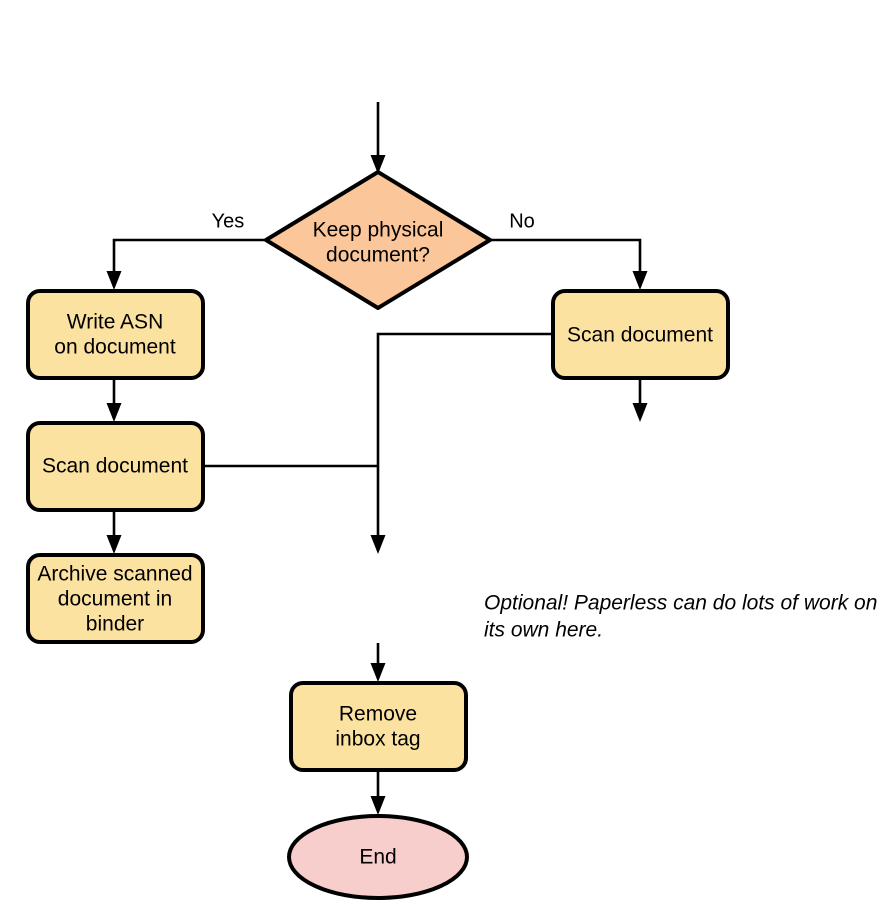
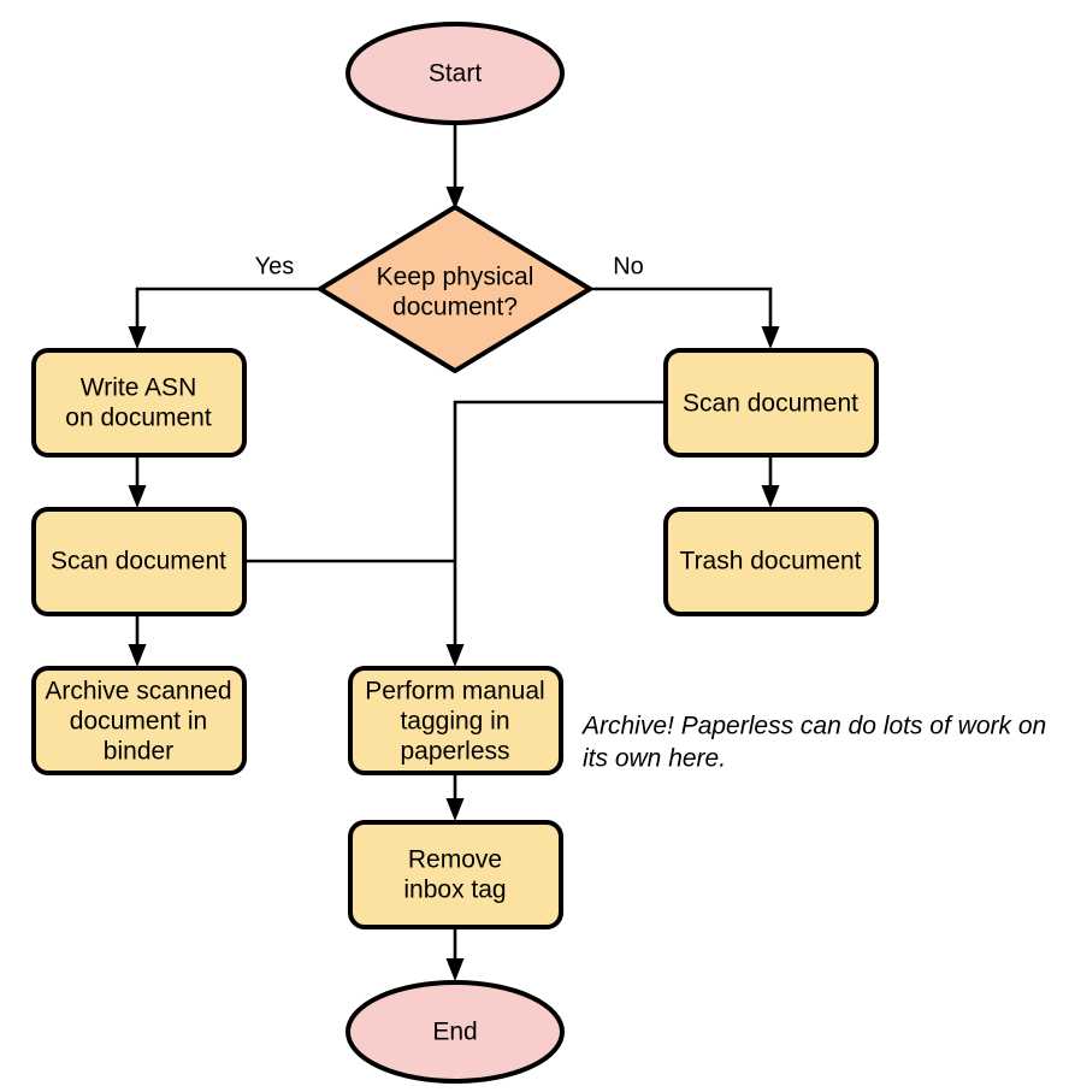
+ Start
  Keep physical
  document?
  Yes
  No
  Write ASN
  on document
  Scan document
  Archive scanned
  document in
  binder
  Scan document
+ Trash document
+ Perform manual
+ tagging in
+ paperless
  Remove
  inbox tag
  End
- Optional! Paperless can do lots of work on
+ Archive! Paperless can do lots of work on
  its own here.
